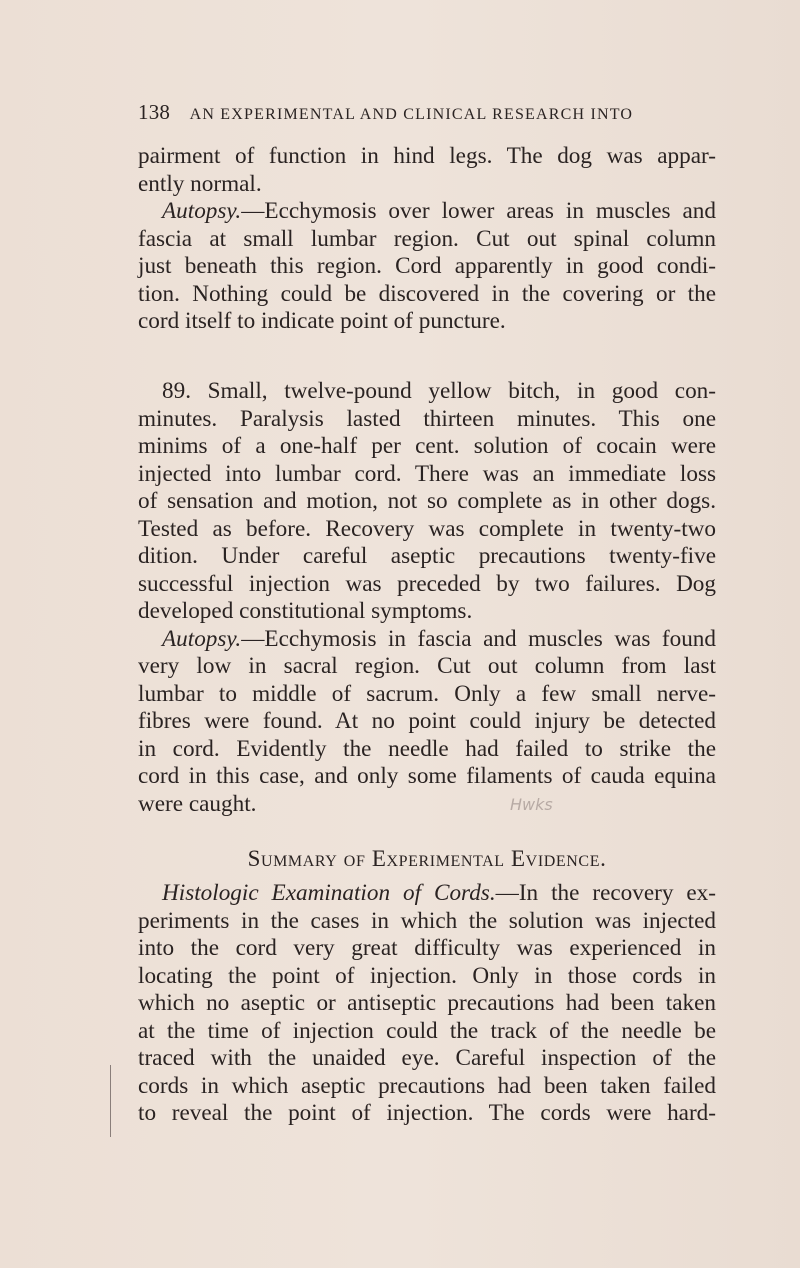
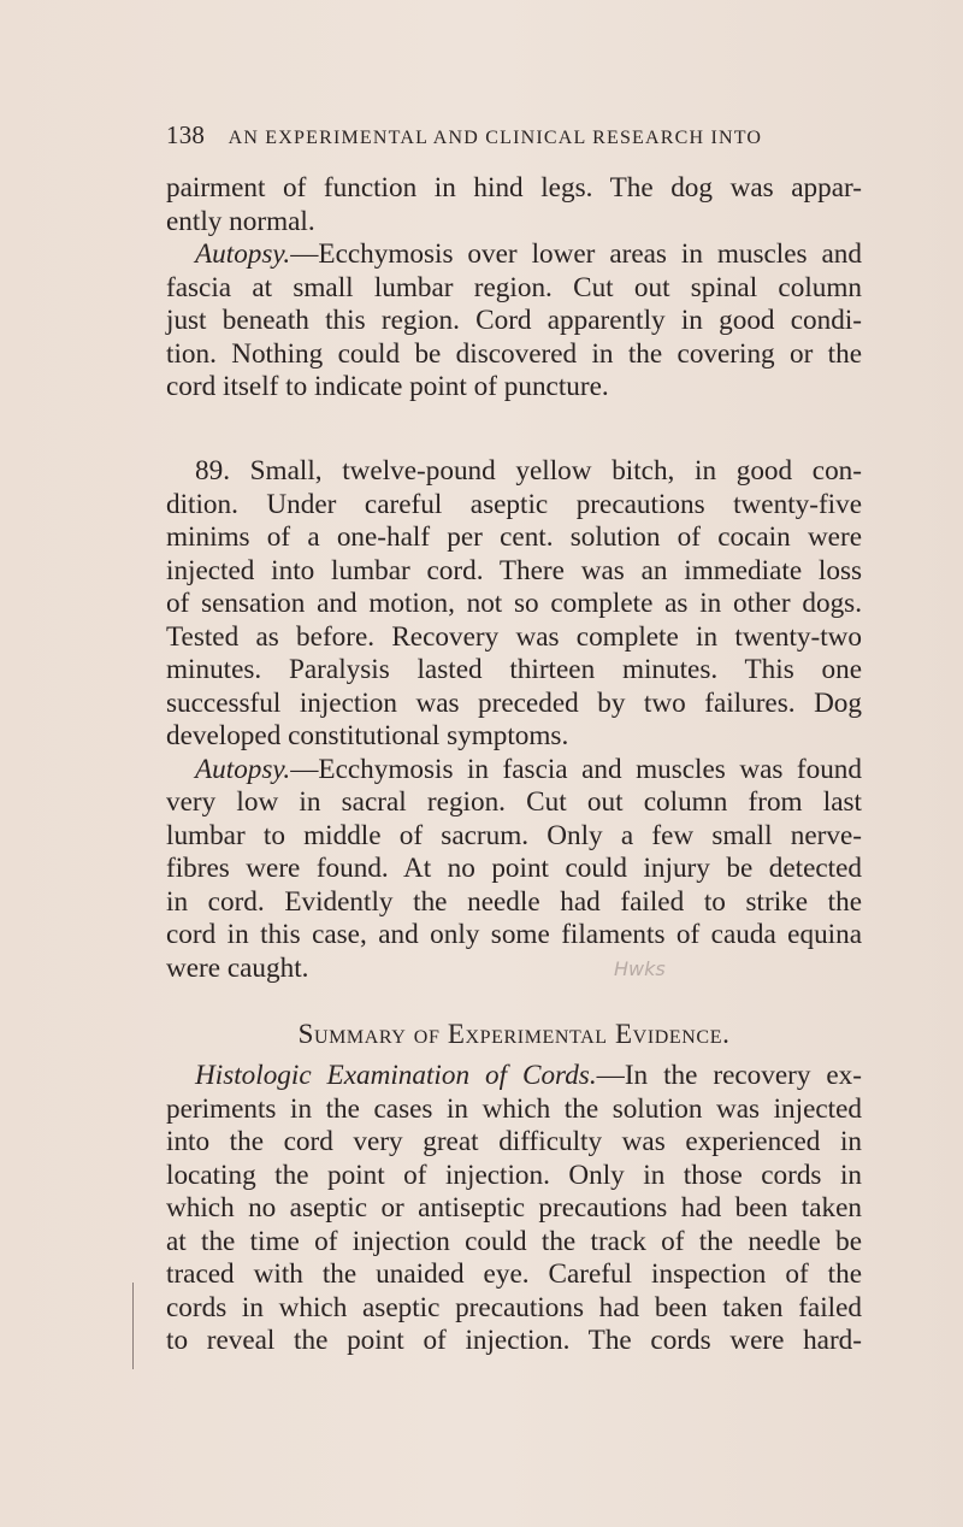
  138 AN EXPERIMENTAL AND CLINICAL RESEARCH INTO
  pairment of function in hind legs. The dog was appar-
  ently normal.
  Autopsy.—Ecchymosis over lower areas in muscles and
  fascia at small lumbar region. Cut out spinal column
  just beneath this region. Cord apparently in good condi-
  tion. Nothing could be discovered in the covering or the
  cord itself to indicate point of puncture.
  89. Small, twelve-pound yellow bitch, in good con-
- minutes. Paralysis lasted thirteen minutes. This one
+ dition. Under careful aseptic precautions twenty-five
  minims of a one-half per cent. solution of cocain were
  injected into lumbar cord. There was an immediate loss
  of sensation and motion, not so complete as in other dogs.
  Tested as before. Recovery was complete in twenty-two
- dition. Under careful aseptic precautions twenty-five
+ minutes. Paralysis lasted thirteen minutes. This one
  successful injection was preceded by two failures. Dog
  developed constitutional symptoms.
  Autopsy.—Ecchymosis in fascia and muscles was found
  very low in sacral region. Cut out column from last
  lumbar to middle of sacrum. Only a few small nerve-
  fibres were found. At no point could injury be detected
  in cord. Evidently the needle had failed to strike the
  cord in this case, and only some filaments of cauda equina
  were caught.
  Hwks
  Summary of Experimental Evidence.
  Histologic Examination of Cords.—In the recovery ex-
  periments in the cases in which the solution was injected
  into the cord very great difficulty was experienced in
  locating the point of injection. Only in those cords in
  which no aseptic or antiseptic precautions had been taken
  at the time of injection could the track of the needle be
  traced with the unaided eye. Careful inspection of the
  cords in which aseptic precautions had been taken failed
  to reveal the point of injection. The cords were hard-
